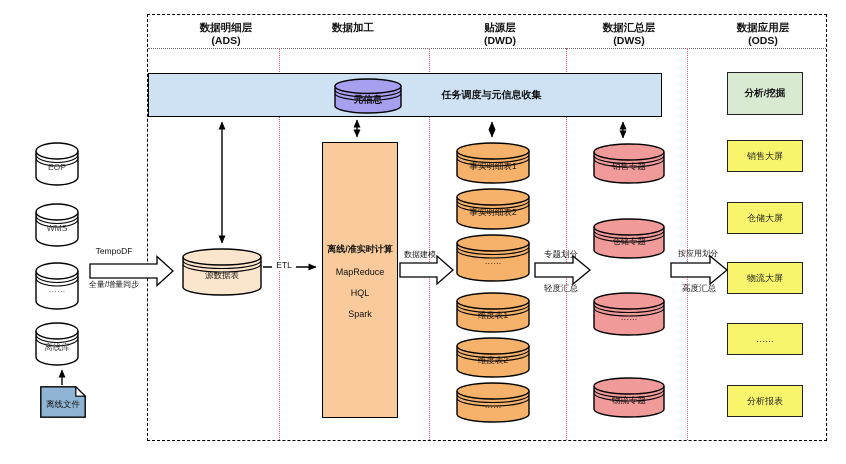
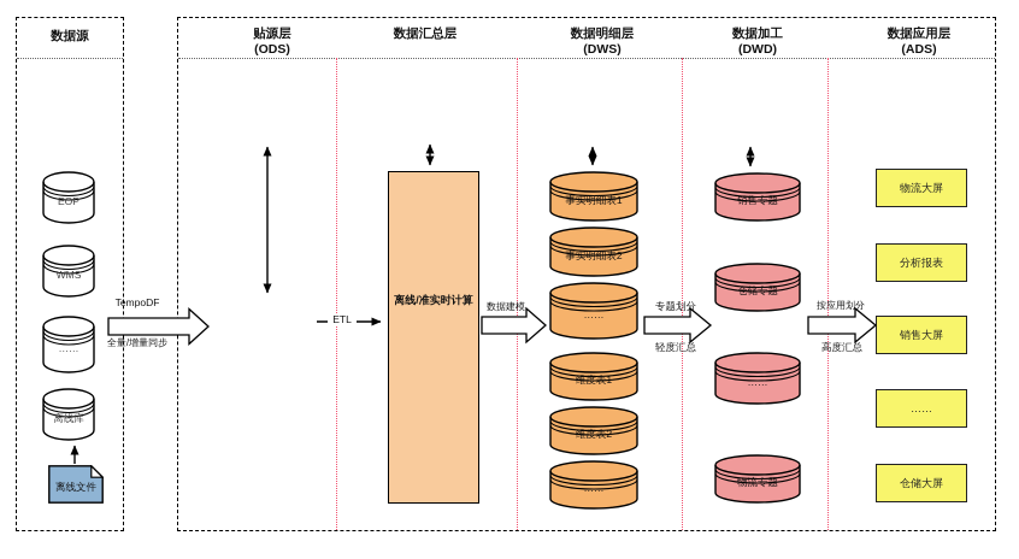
+ 数据源
- 数据明细层
+ 贴源层
- (ADS)
+ (ODS)
- 数据加工
+ 数据汇总层
- 贴源层
+ 数据明细层
- (DWD)
+ (DWS)
- 数据汇总层
+ 数据加工
- (DWS)
+ (DWD)
  数据应用层
- (ODS)
+ (ADS)
- 元信息
- 任务调度与元信息收集
  EOP
  WMS
  ……
  离线库
  离线文件
- 源数据表
  离线/准实时计算
- MapReduce
- HQL
- Spark
  事实明细表1
  事实明细表2
  ……
  维度表1
  维度表2
  ……
  销售专题
  仓储专题
  ……
  物流专题
- 分析/挖掘
- 销售大屏
+ 物流大屏
- 仓储大屏
+ 分析报表
- 物流大屏
+ 销售大屏
  ……
- 分析报表
+ 仓储大屏
  TempoDF
  全量/增量同步
  ETL
  数据建模
  专题划分
  轻度汇总
  按应用划分
  高度汇总
